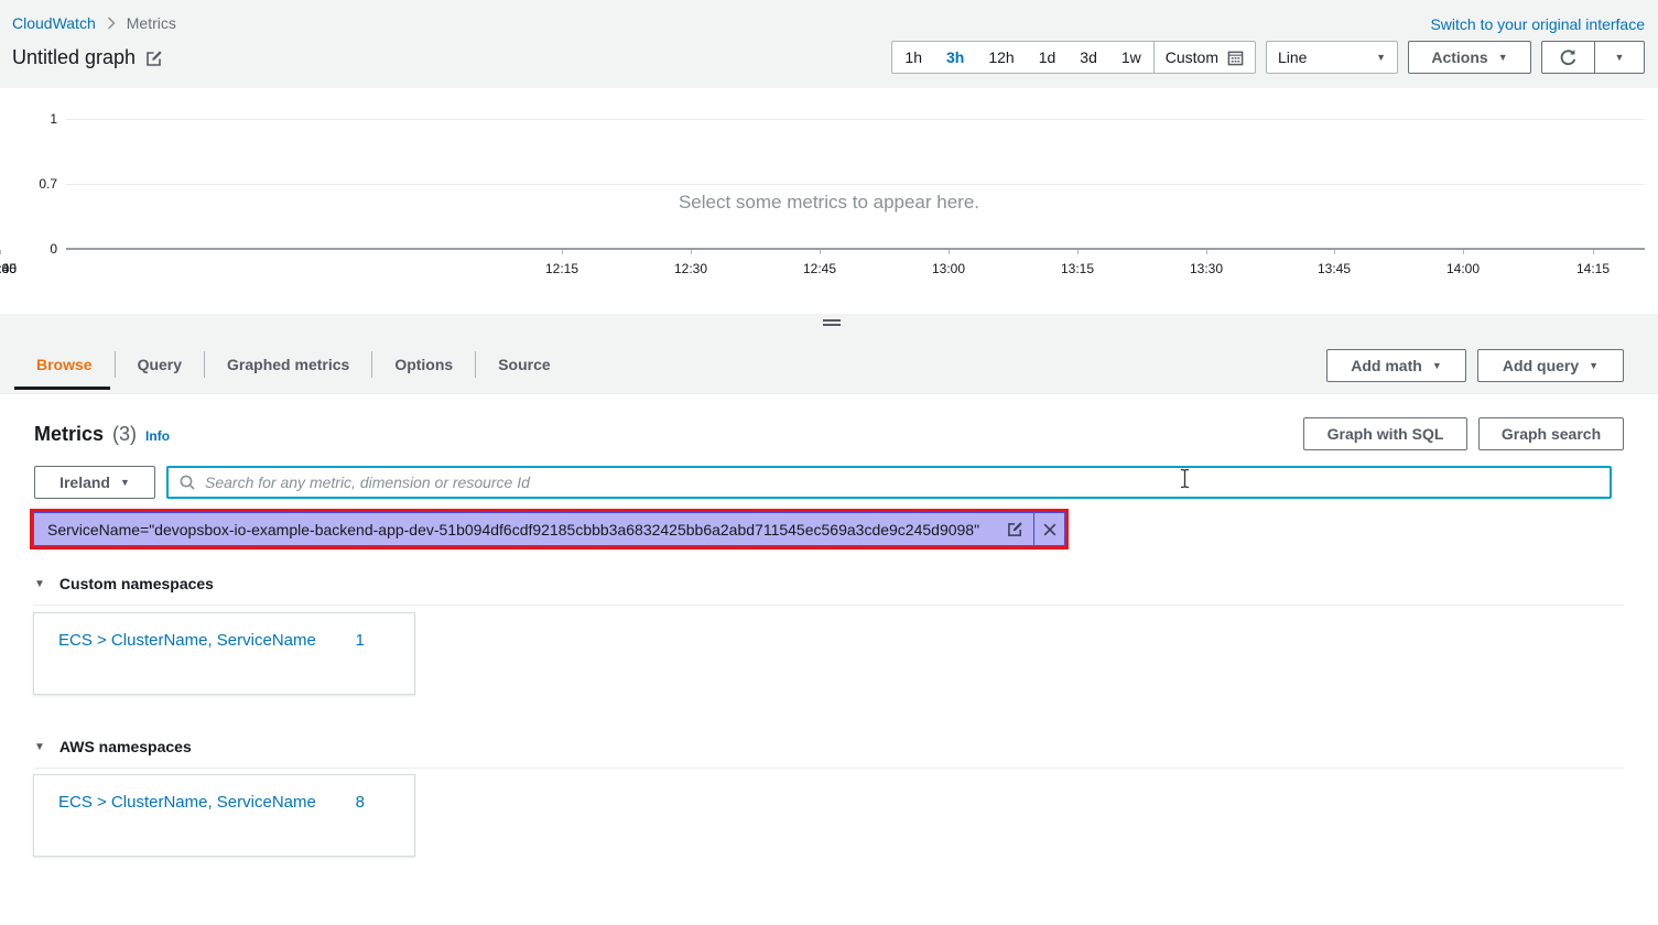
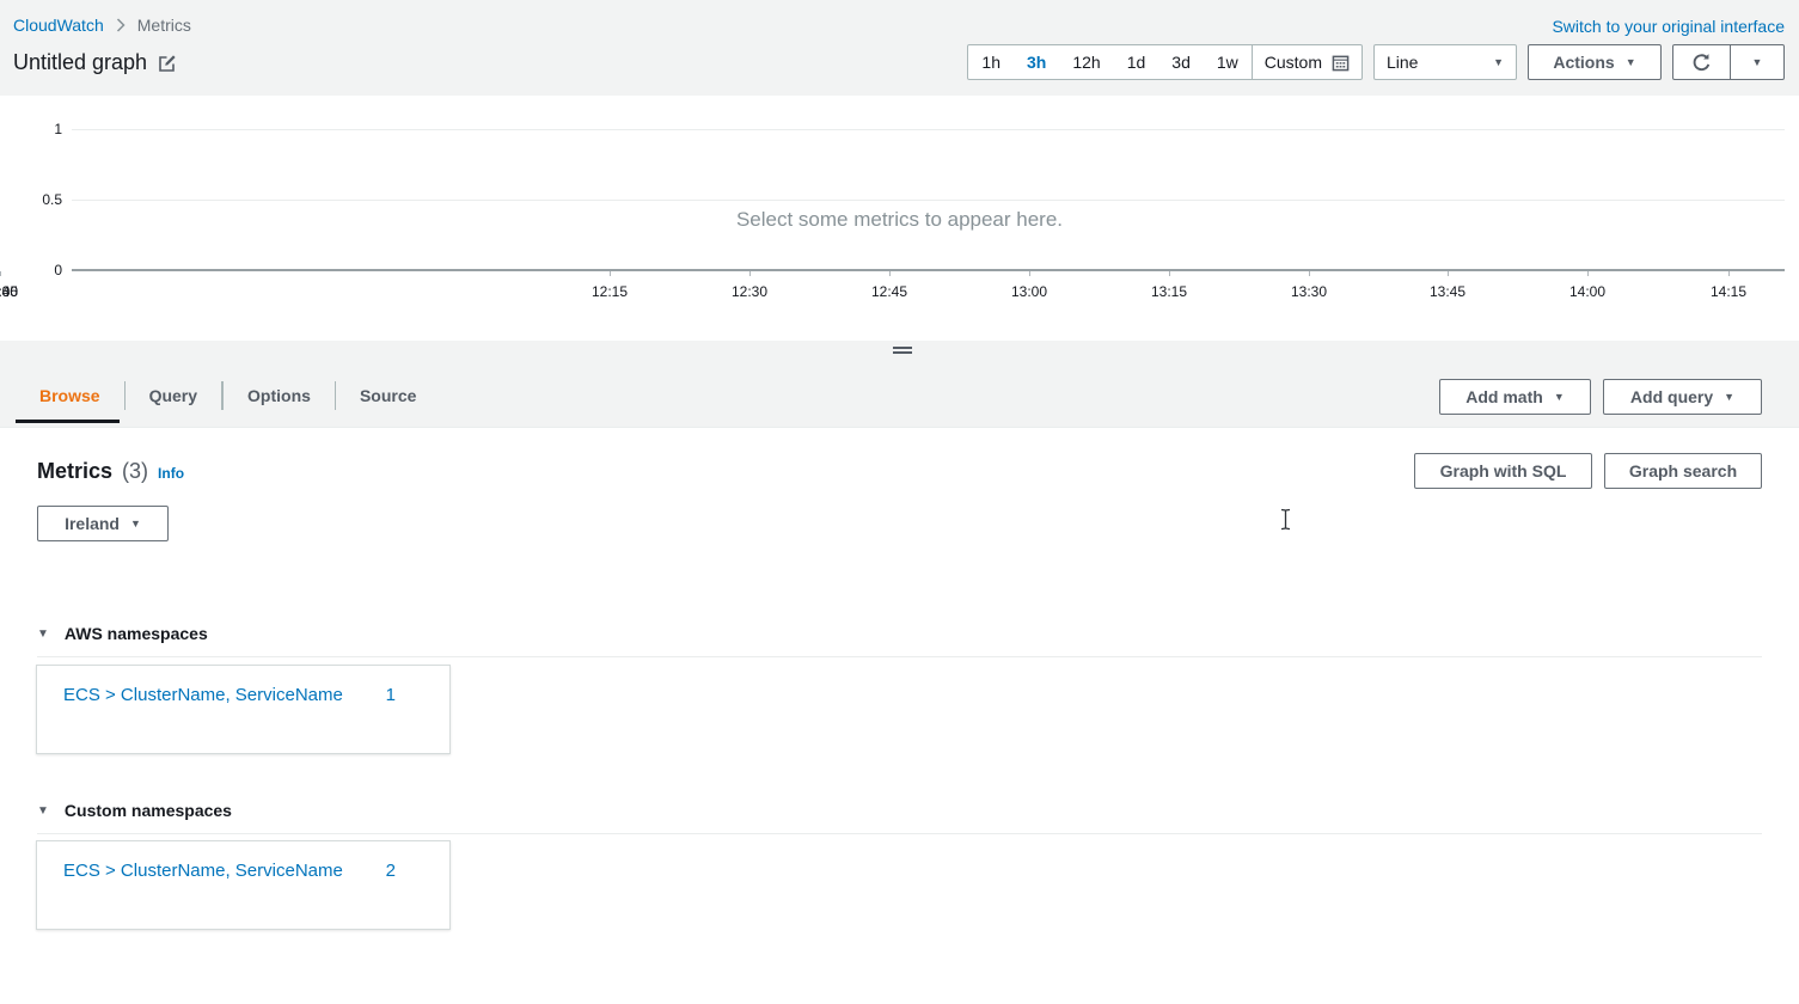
  CloudWatch
  Metrics
  Switch to your original interface
  Untitled graph
  1h
  3h
  12h
  1d
  3d
  1w
  Custom
  Line
  ▼
  Actions
  ▼
  ▼
  1
- 0.7
+ 0.5
  0
  Select some metrics to appear here.
  12:15
  12:30
  12:45
  13:00
  13:15
  13:30
  13:45
  14:00
  14:15
  Browse
  Query
- Graphed metrics
  Options
  Source
  Add math
  ▼
  Add query
  ▼
  Metrics
  (3)
  Info
  Graph with SQL
  Graph search
  Ireland
  ▼
- Search for any metric, dimension or resource Id
- ServiceName="devopsbox-io-example-backend-app-dev-51b094df6cdf92185cbbb3a6832425bb6a2abd711545ec569a3cde9c245d9098"
  ▼
- Custom namespaces
+ AWS namespaces
  ECS > ClusterName, ServiceName
  1
  ▼
- AWS namespaces
+ Custom namespaces
  ECS > ClusterName, ServiceName
- 8
+ 2
